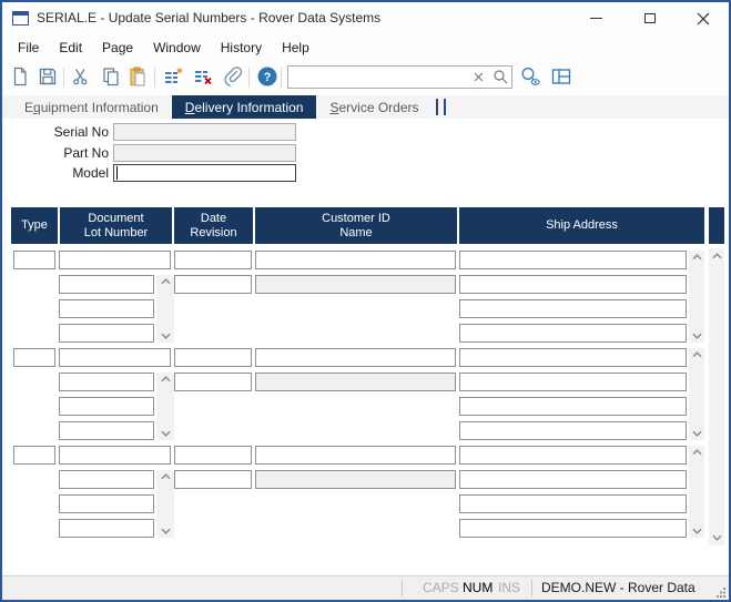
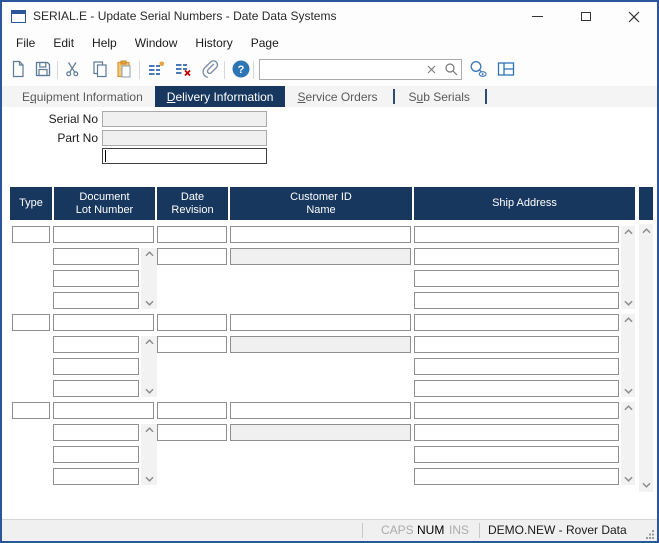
- SERIAL.E - Update Serial Numbers - Rover Data Systems
+ SERIAL.E - Update Serial Numbers - Date Data Systems
  File
  Edit
- Page
+ Help
  Window
  History
- Help
+ Page
  ?
  Equipment Information
  Delivery Information
  Service Orders
+ Sub Serials
  Serial No
  Part No
- Model
  Type
  Document
  Lot Number
  Date
  Revision
  Customer ID
  Name
  Ship Address
  CAPS
  NUM
  INS
  DEMO.NEW - Rover Data
